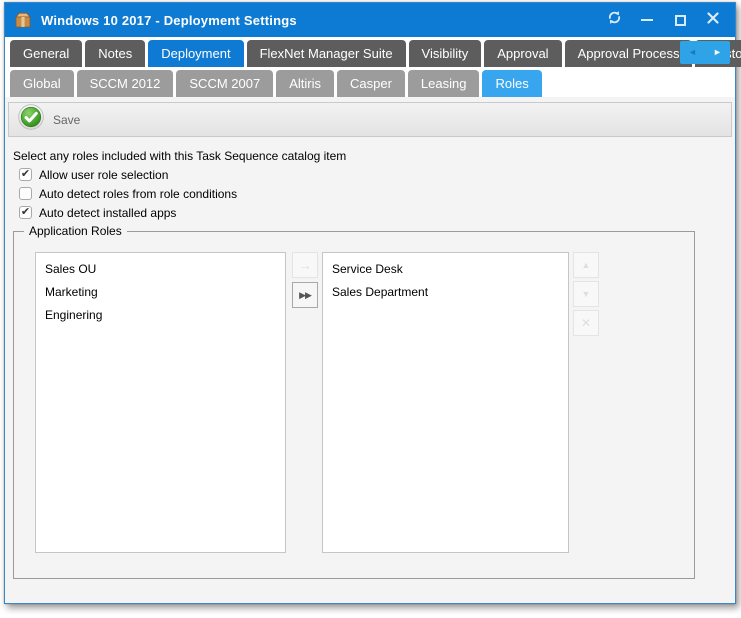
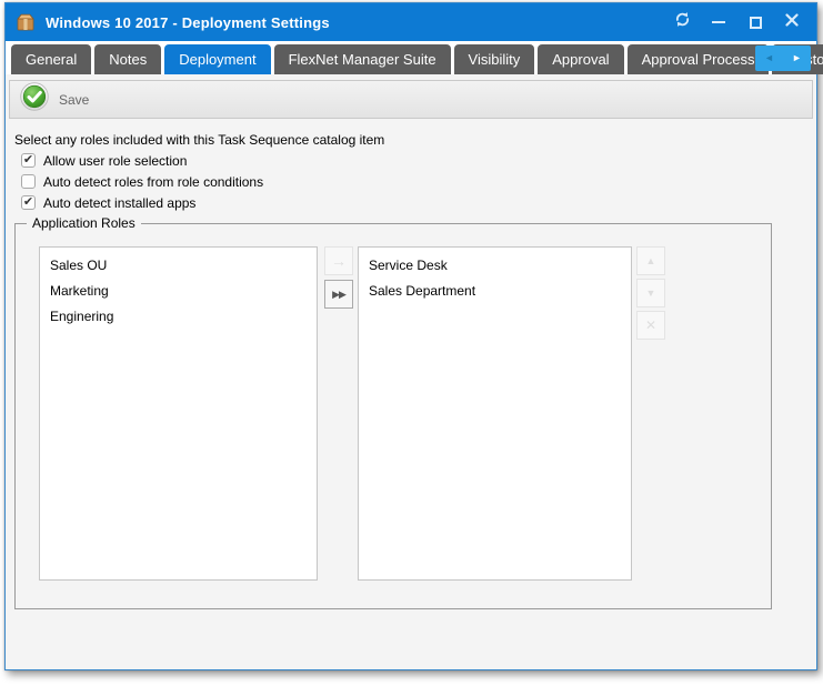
  Windows 10 2017 - Deployment Settings
  General
  Notes
  Deployment
  FlexNet Manager Suite
  Visibility
  Approval
  Approval Process
  ◄
  ►
- Global
- SCCM 2012
- SCCM 2007
- Altiris
- Casper
- Leasing
- Roles
  Save
  Select any roles included with this Task Sequence catalog item
  ✔
  Allow user role selection
  Auto detect roles from role conditions
  ✔
  Auto detect installed apps
  Application Roles
  Sales OU
  Marketing
  Enginering
  ▶▶
  Service Desk
  Sales Department
  ▲
  ▼
  ✕
